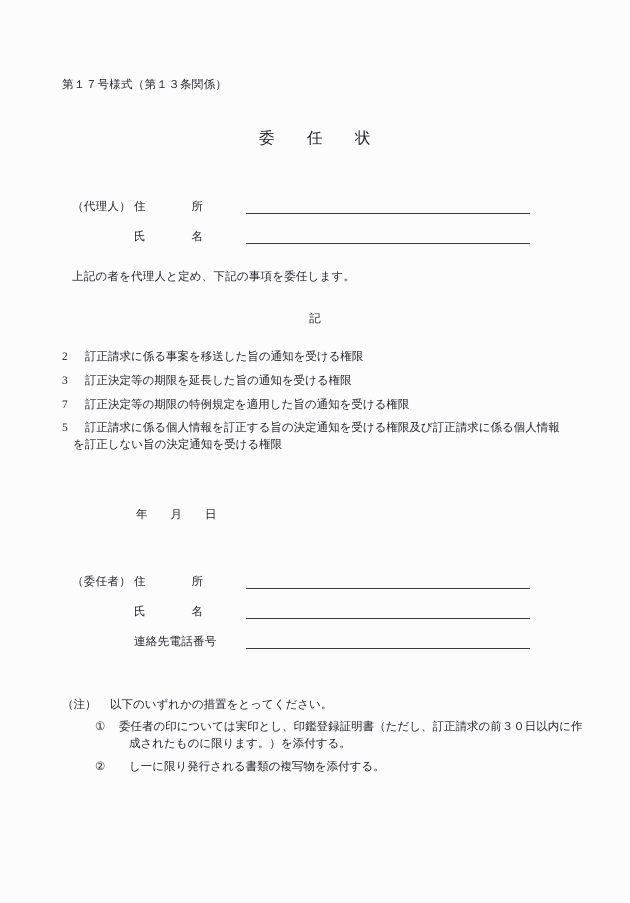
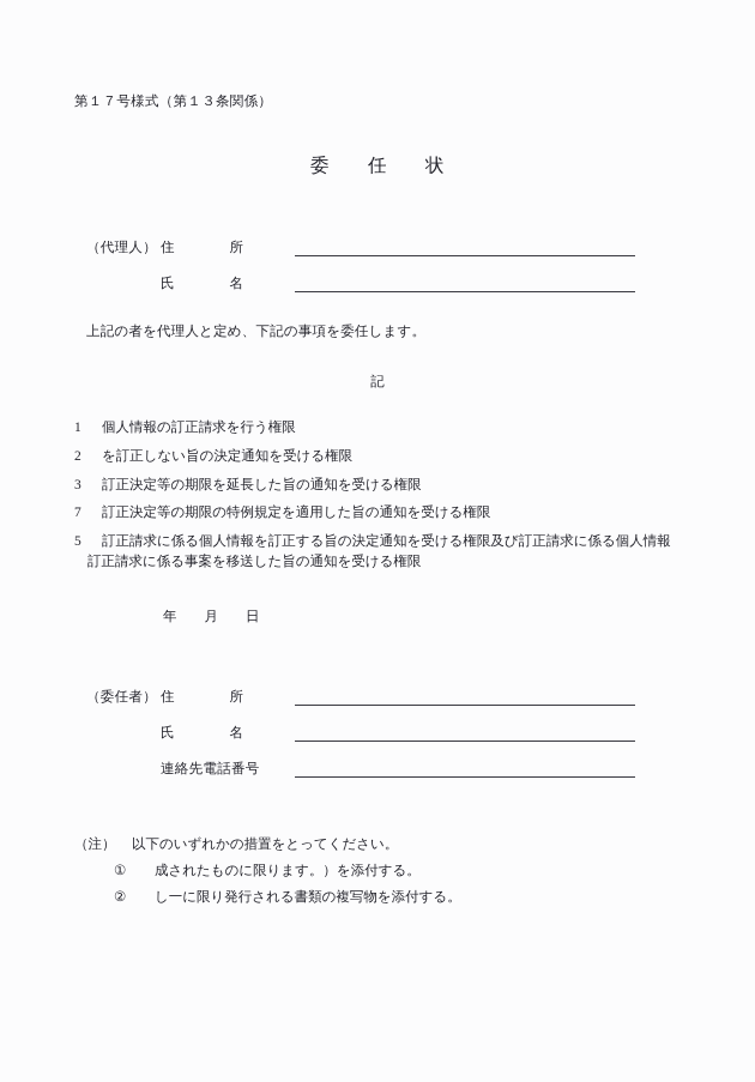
  第１７号様式（第１３条関係）
  委 任 状
  （代理人）
  住 所
  氏 名
  上記の者を代理人と定め、下記の事項を委任します。
  記
+ 1
+ 個人情報の訂正請求を行う権限
  2
- 訂正請求に係る事案を移送した旨の通知を受ける権限
+ を訂正しない旨の決定通知を受ける権限
  3
  訂正決定等の期限を延長した旨の通知を受ける権限
  7
  訂正決定等の期限の特例規定を適用した旨の通知を受ける権限
  5
  訂正請求に係る個人情報を訂正する旨の決定通知を受ける権限及び訂正請求に係る個人情報
- を訂正しない旨の決定通知を受ける権限
+ 訂正請求に係る事案を移送した旨の通知を受ける権限
  年 月 日
  （委任者）
  住 所
  氏 名
  連絡先電話番号
  （注）
  以下のいずれかの措置をとってください。
  ①
- 委任者の印については実印とし、印鑑登録証明書（ただし、訂正請求の前３０日以内に作
  成されたものに限ります。）を添付する。
  ②
  し一に限り発行される書類の複写物を添付する。
